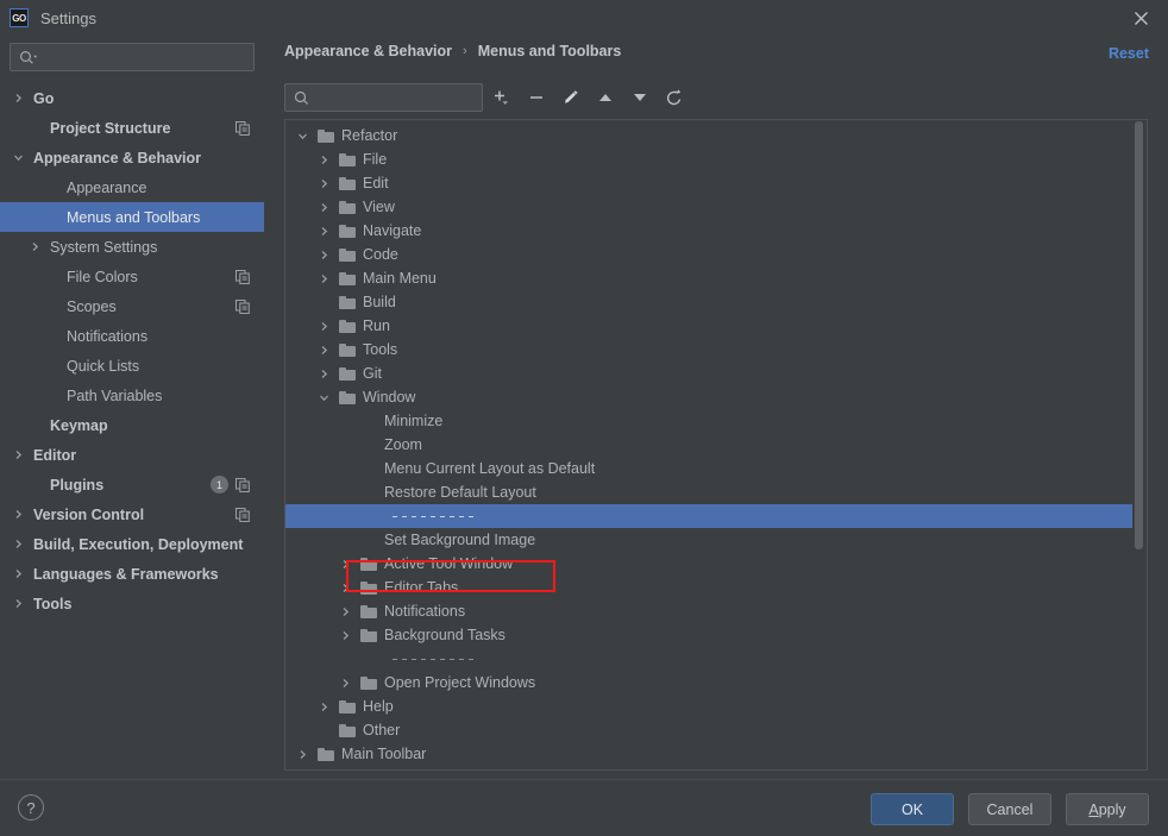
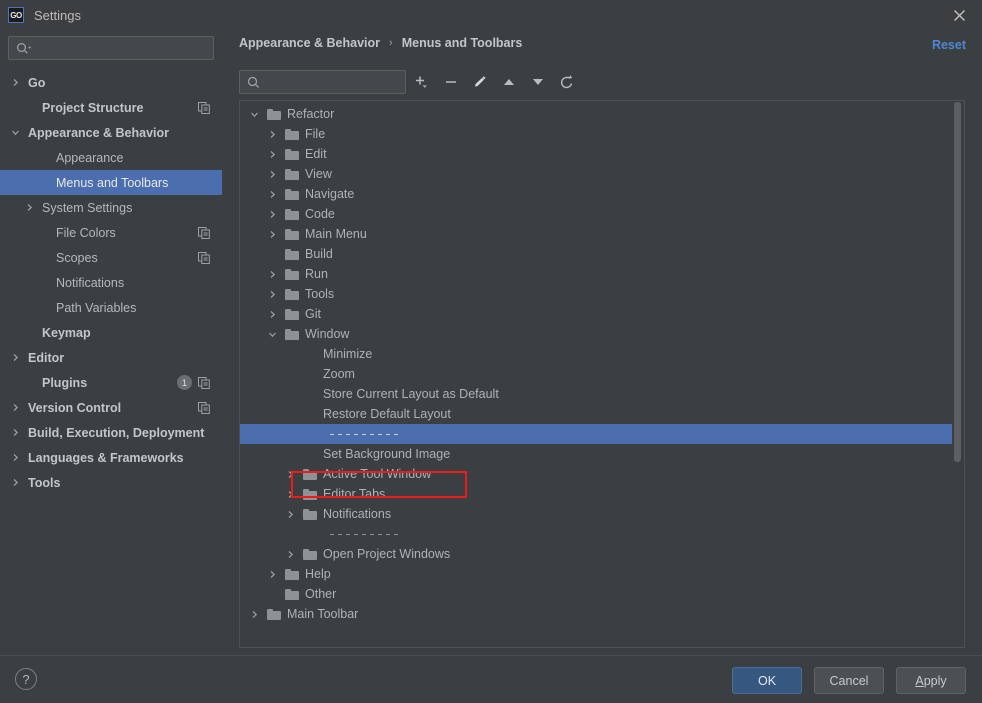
  GO
  Settings
  Go
  Project Structure
  Appearance & Behavior
  Appearance
  Menus and Toolbars
  System Settings
  File Colors
  Scopes
  Notifications
- Quick Lists
  Path Variables
  Keymap
  Editor
  Plugins
  1
  Version Control
  Build, Execution, Deployment
  Languages & Frameworks
  Tools
  Appearance & Behavior
  ›
  Menus and Toolbars
  Reset
  Refactor
  File
  Edit
  View
  Navigate
  Code
  Main Menu
  Build
  Run
  Tools
  Git
  Window
  Minimize
  Zoom
- Menu Current Layout as Default
+ Store Current Layout as Default
  Restore Default Layout
  Set Background Image
  Active Tool Window
  Editor Tabs
  Notifications
- Background Tasks
  Open Project Windows
  Help
  Other
  Main Toolbar
  ?
  OK
  Cancel
  A
  pply
